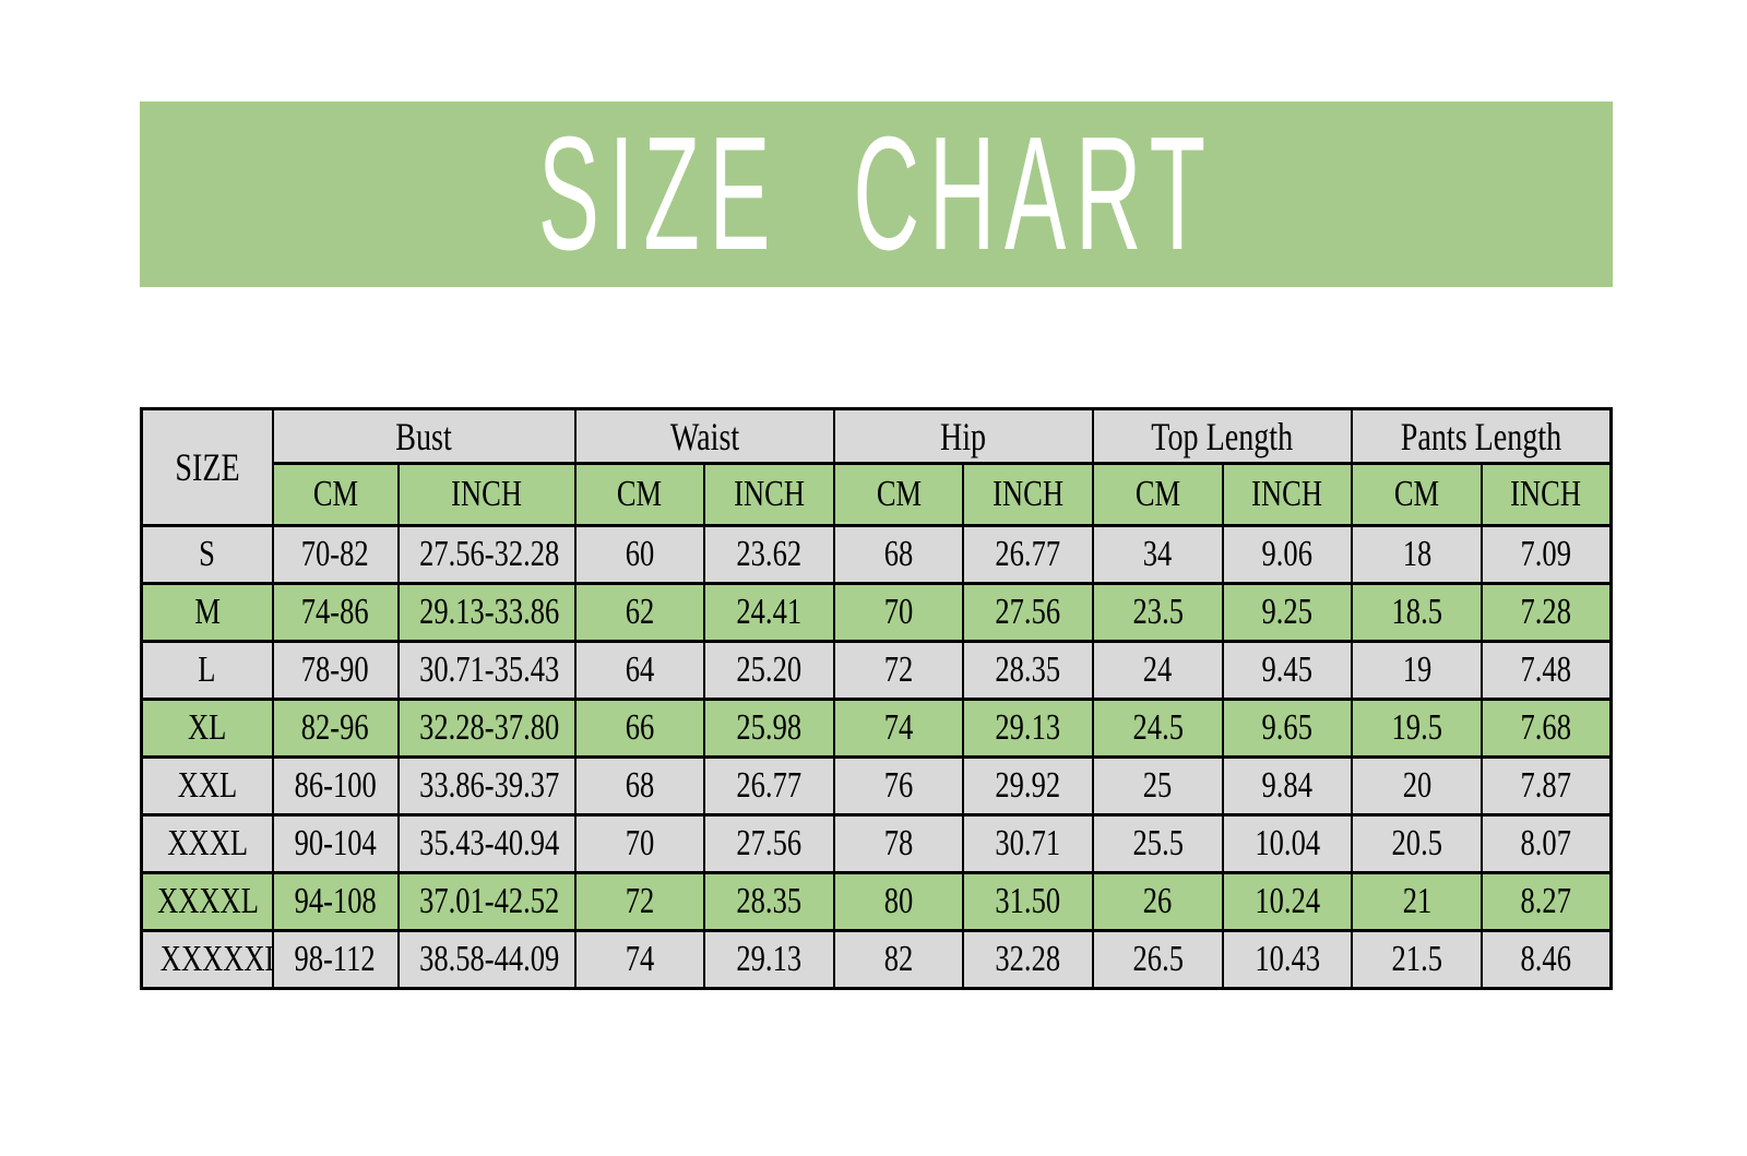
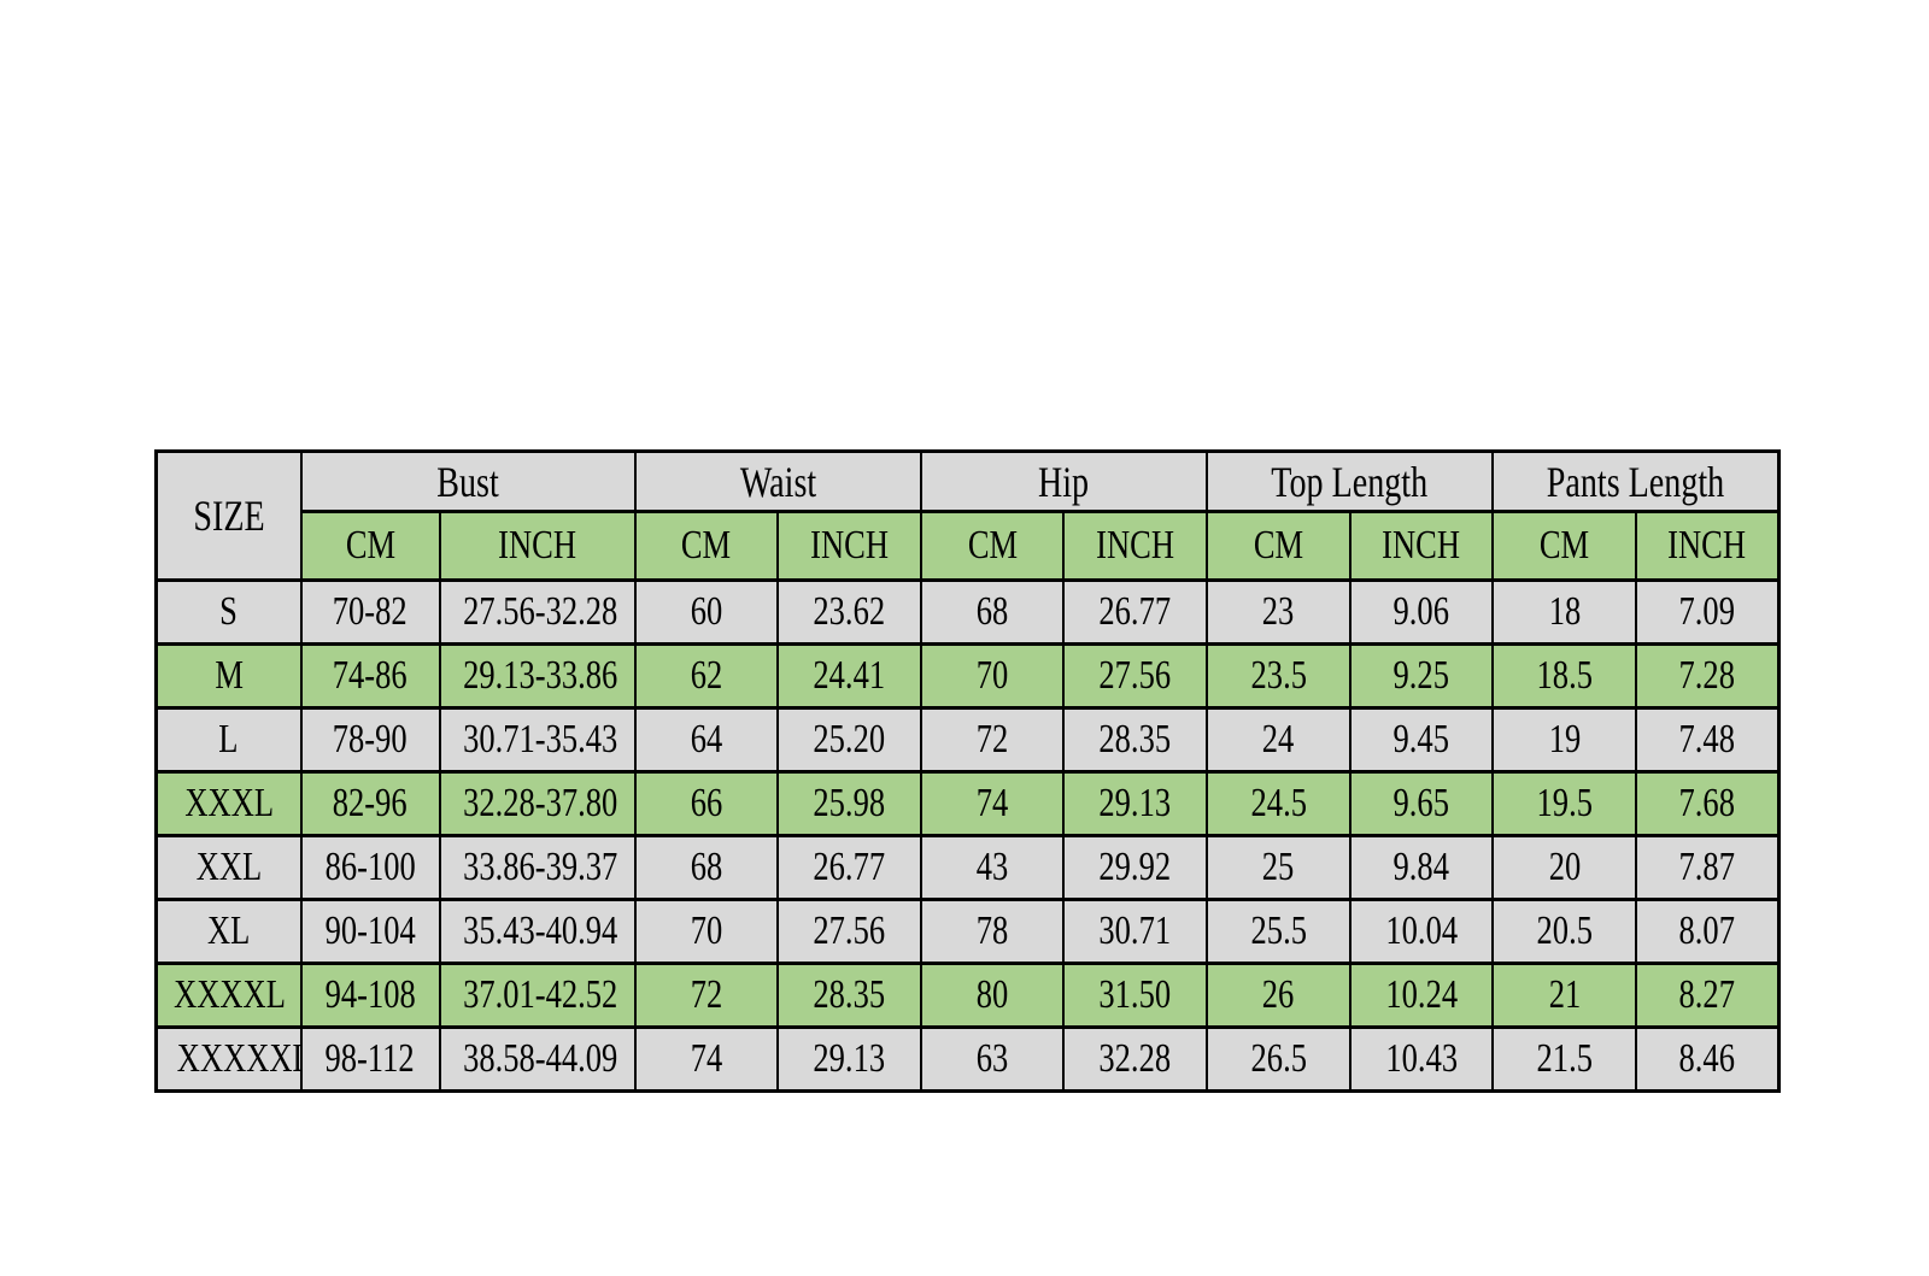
- SIZE CHART
  SIZE	Bust	Waist	Hip	Top Length	Pants Length
  CM	INCH	CM	INCH	CM	INCH	CM	INCH	CM	INCH
- S	70-82	27.56-32.28	60	23.62	68	26.77	34	9.06	18	7.09
+ S	70-82	27.56-32.28	60	23.62	68	26.77	23	9.06	18	7.09
  M	74-86	29.13-33.86	62	24.41	70	27.56	23.5	9.25	18.5	7.28
  L	78-90	30.71-35.43	64	25.20	72	28.35	24	9.45	19	7.48
- XL	82-96	32.28-37.80	66	25.98	74	29.13	24.5	9.65	19.5	7.68
+ XXXL	82-96	32.28-37.80	66	25.98	74	29.13	24.5	9.65	19.5	7.68
- XXL	86-100	33.86-39.37	68	26.77	76	29.92	25	9.84	20	7.87
+ XXL	86-100	33.86-39.37	68	26.77	43	29.92	25	9.84	20	7.87
- XXXL	90-104	35.43-40.94	70	27.56	78	30.71	25.5	10.04	20.5	8.07
+ XL	90-104	35.43-40.94	70	27.56	78	30.71	25.5	10.04	20.5	8.07
  XXXXL	94-108	37.01-42.52	72	28.35	80	31.50	26	10.24	21	8.27
- XXXXX	98-112	38.58-44.09	74	29.13	82	32.28	26.5	10.43	21.5	8.46
+ XXXXX	98-112	38.58-44.09	74	29.13	63	32.28	26.5	10.43	21.5	8.46
